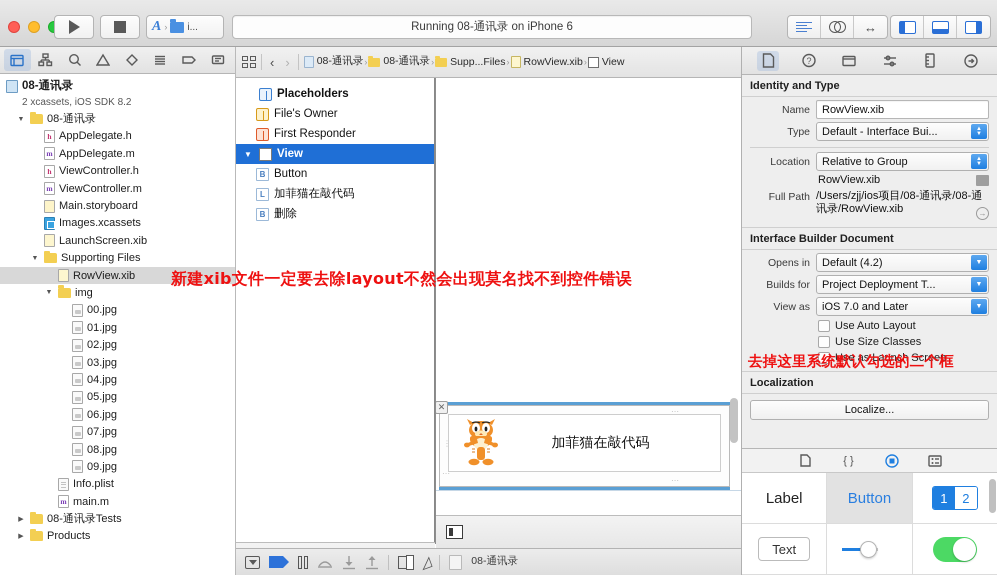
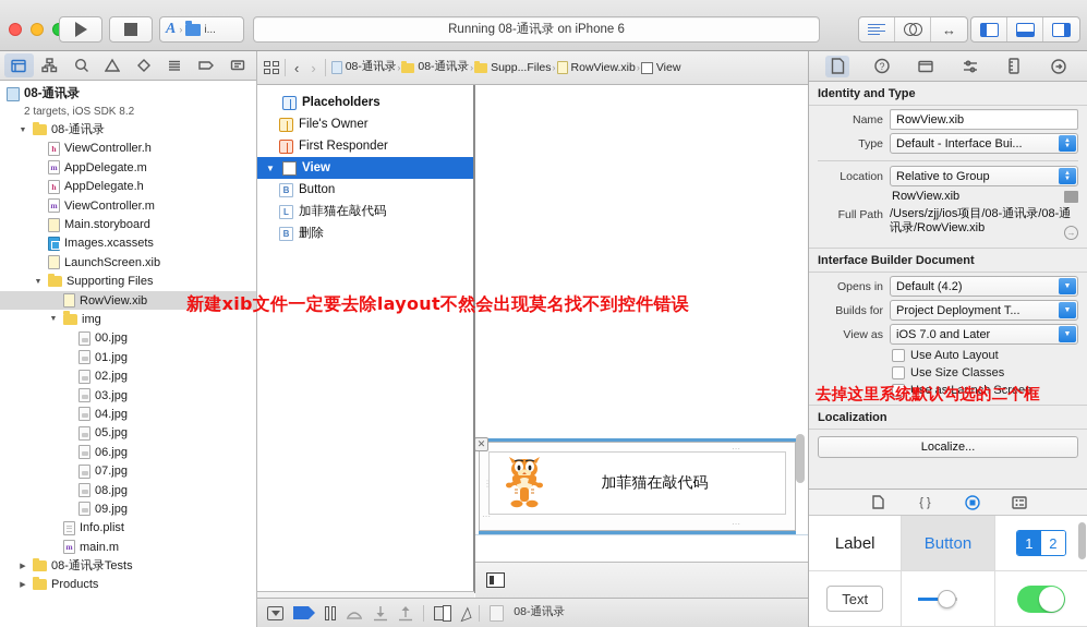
  A
  ›
  i...
  Running 08-通讯录 on iPhone 6
  ↔
  08-通讯录
- 2 xcassets, iOS SDK 8.2
+ 2 targets, iOS SDK 8.2
  08-通讯录
  h
- AppDelegate.h
+ ViewController.h
  m
  AppDelegate.m
  h
- ViewController.h
+ AppDelegate.h
  m
  ViewController.m
  Main.storyboard
  Images.xcassets
  LaunchScreen.xib
  Supporting Files
  RowView.xib
  img
  00.jpg
  01.jpg
  02.jpg
  03.jpg
  04.jpg
  05.jpg
  06.jpg
  07.jpg
  08.jpg
  09.jpg
  Info.plist
  m
  main.m
  08-通讯录Tests
  Products
  Placeholders
  File's Owner
  First Responder
  ▼
  View
  B
  Button
  L
  加菲猫在敲代码
  B
  删除
  ‹
  ›
  08-通讯录
  ›
  08-通讯录
  ›
  Supp...Files
  ›
  RowView.xib
  ›
  View
  ✕
  ⋯
  ⋯
  ⋯
  加菲猫在敲代码
  08-通讯录
  ?
  Identity and Type
  Name
  RowView.xib
  Type
  Default - Interface Bui...
  Location
  Relative to Group
  RowView.xib
  Full Path
  /Users/zjj/ios项目/08-通讯录/08-通讯录/RowView.xib
  →
  Interface Builder Document
  Opens in
  Default (4.2)
  Builds for
  Project Deployment T...
  View as
  iOS 7.0 and Later
  Use Auto Layout
  Use Size Classes
  Use as Launch Screen
  Localization
  Localize...
  { }
  Label
  Button
  1
  2
  Text
  新建xib文件一定要去除layout不然会出现莫名找不到控件错误
  去掉这里系统默认勾选的二个框
